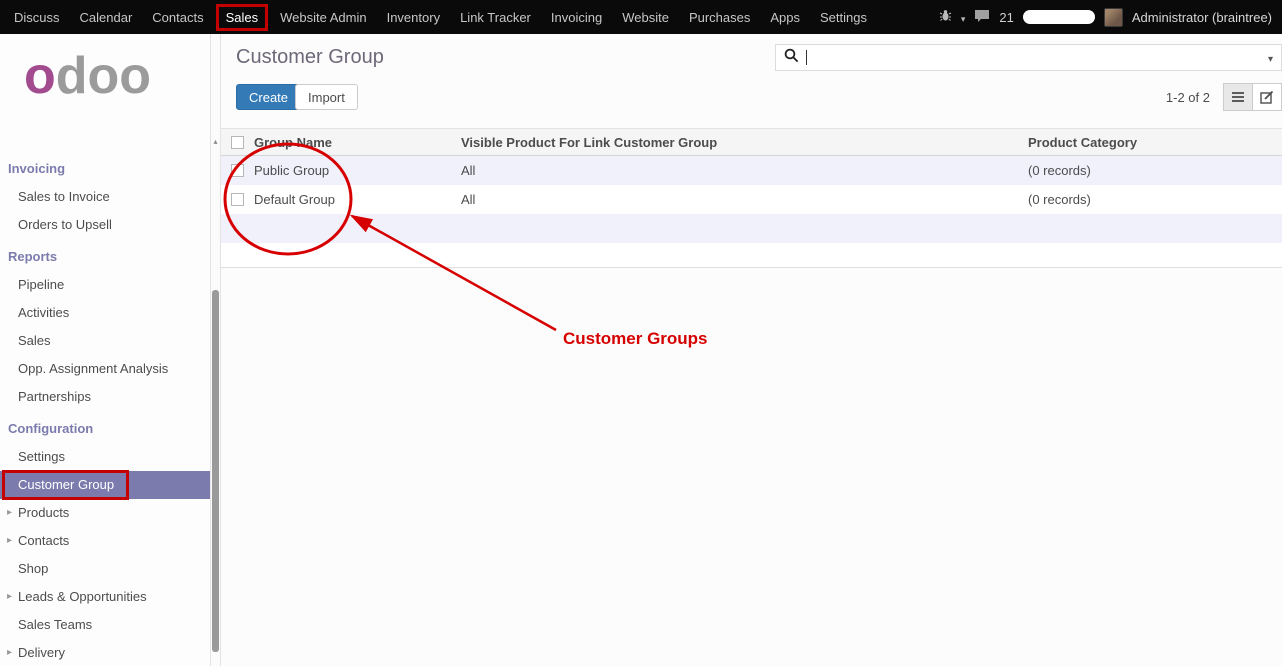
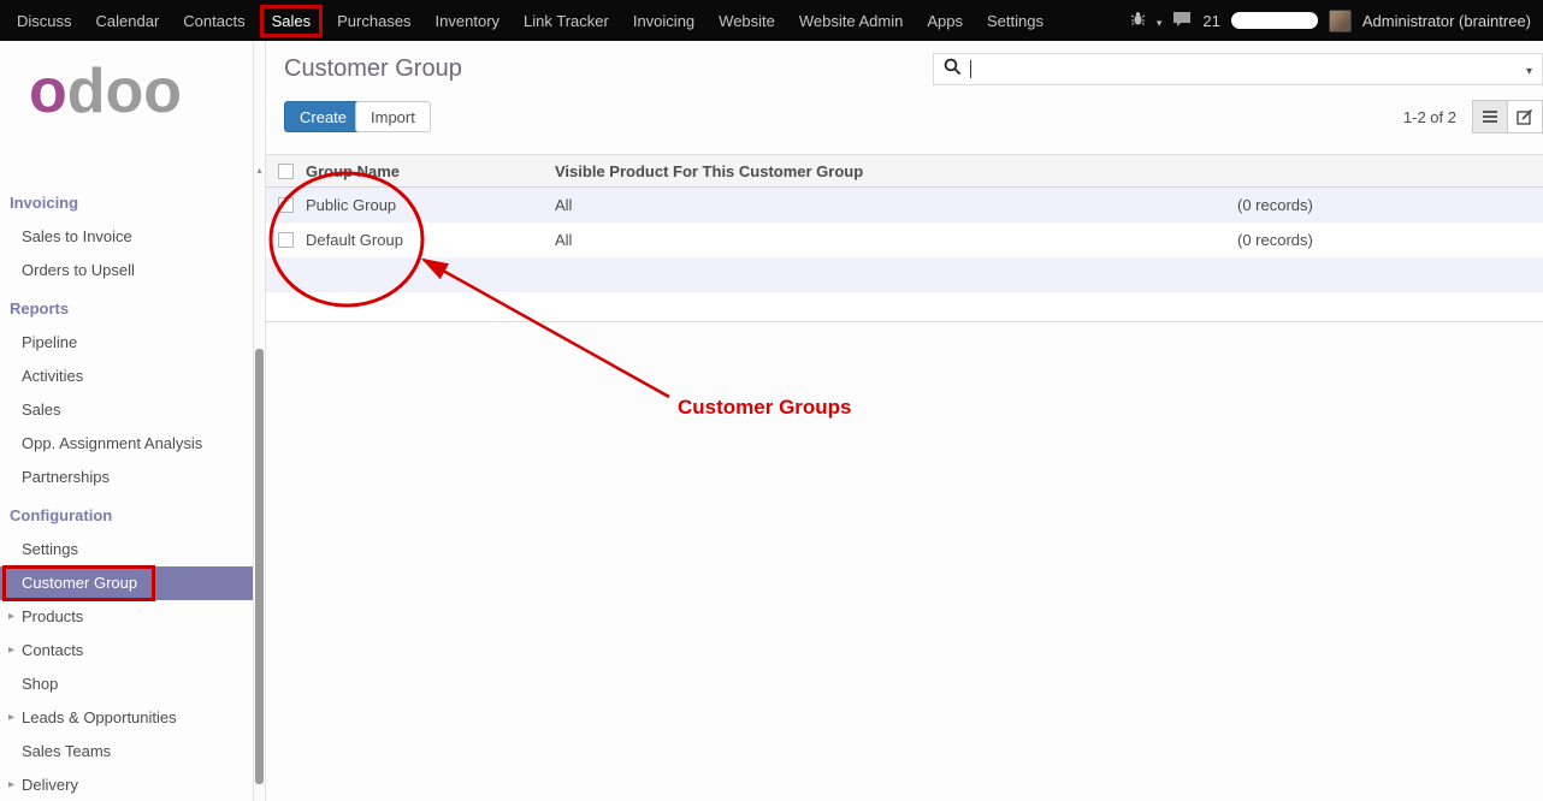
  Discuss
  Calendar
  Contacts
  Sales
- Website Admin
+ Purchases
  Inventory
  Link Tracker
  Invoicing
  Website
- Purchases
+ Website Admin
  Apps
  Settings
  21
  Administrator (braintree)
  odoo
  Invoicing
  Sales to Invoice
  Orders to Upsell
  Reports
  Pipeline
  Activities
  Sales
  Opp. Assignment Analysis
  Partnerships
  Configuration
  Settings
  Customer Group
  Products
  Contacts
  Shop
  Leads & Opportunities
  Sales Teams
  Delivery
  Customer Group
  Create
  Import
  1-2 of 2
  Group Name
- Visible Product For Link Customer Group
+ Visible Product For This Customer Group
- Product Category
  Public Group
  All
  (0 records)
  Default Group
  All
  (0 records)
  Customer Groups
